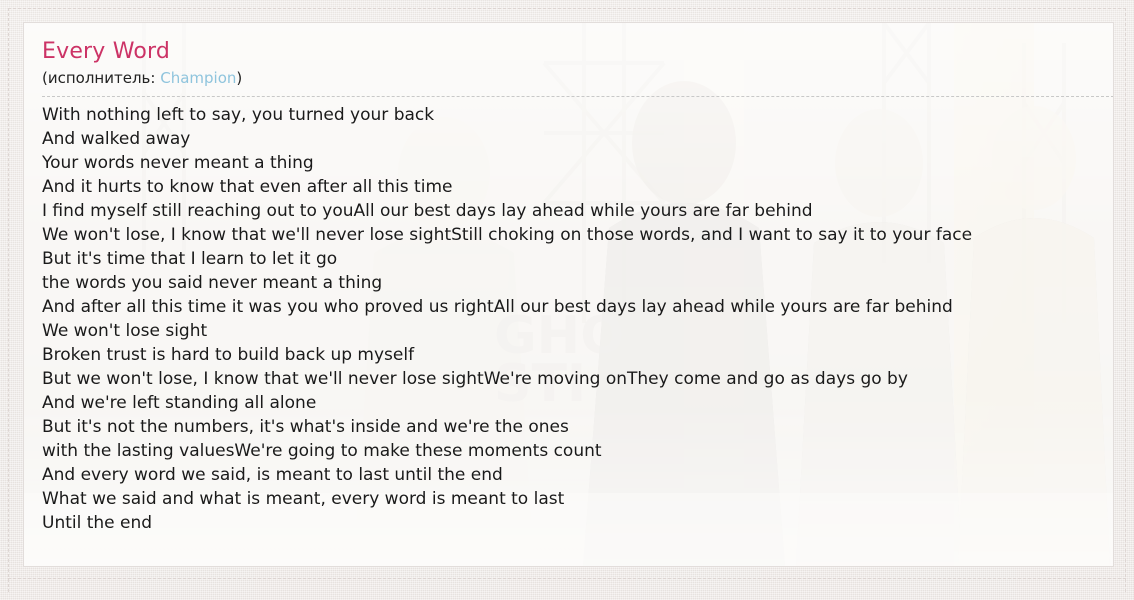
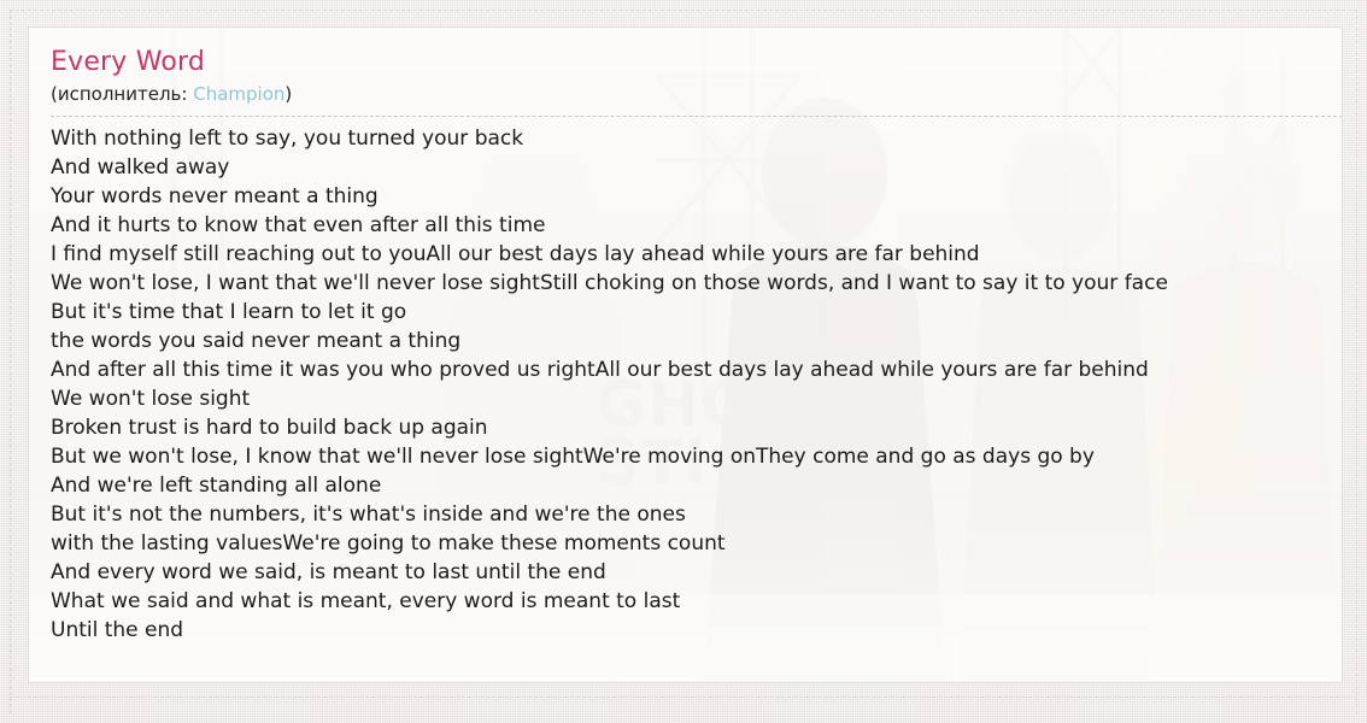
  Every Word
  (исполнитель: Champion)
  With nothing left to say, you turned your back
  And walked away
  Your words never meant a thing
  And it hurts to know that even after all this time
  I find myself still reaching out to youAll our best days lay ahead while yours are far behind
- We won't lose, I know that we'll never lose sightStill choking on those words, and I want to say it to your face
+ We won't lose, I want that we'll never lose sightStill choking on those words, and I want to say it to your face
  But it's time that I learn to let it go
  the words you said never meant a thing
  And after all this time it was you who proved us rightAll our best days lay ahead while yours are far behind
  We won't lose sight
- Broken trust is hard to build back up myself
+ Broken trust is hard to build back up again
  But we won't lose, I know that we'll never lose sightWe're moving onThey come and go as days go by
  And we're left standing all alone
  But it's not the numbers, it's what's inside and we're the ones
  with the lasting valuesWe're going to make these moments count
  And every word we said, is meant to last until the end
  What we said and what is meant, every word is meant to last
  Until the end
